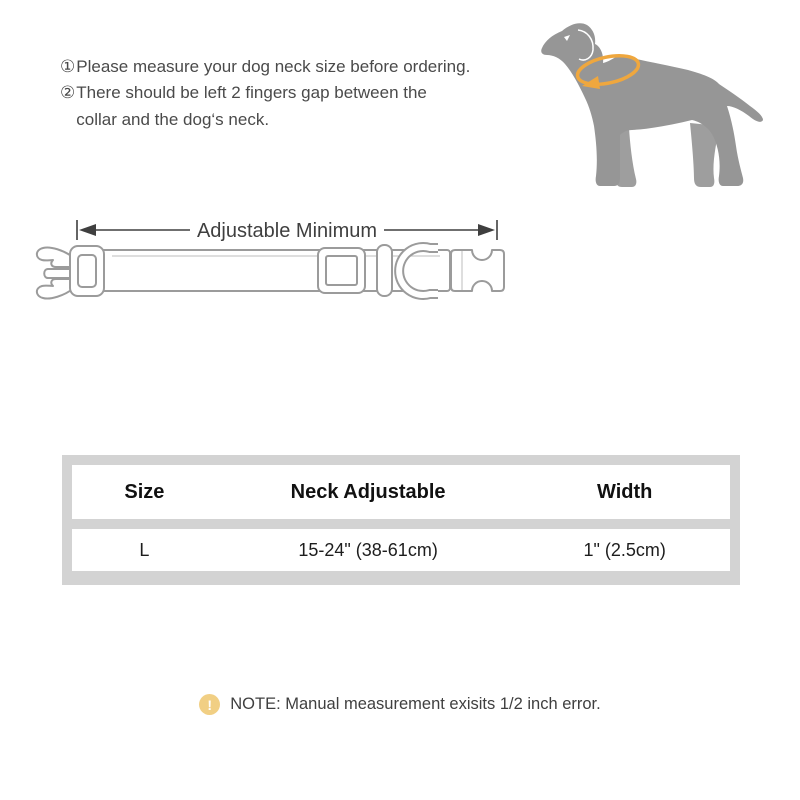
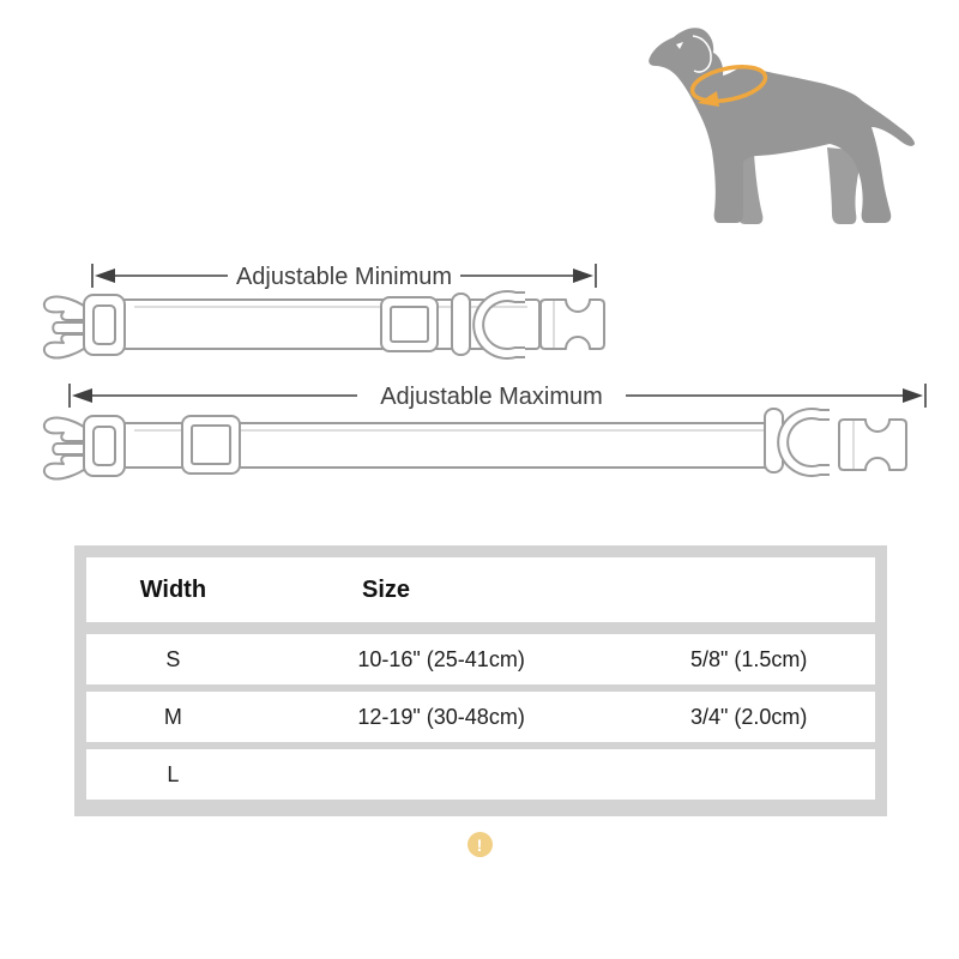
- ①
- Please measure your dog neck size before ordering.
- ②
- There should be left 2 fingers gap between the
- collar and the dog‘s neck.
  Adjustable Minimum
+ Adjustable Maximum
- Size
+ Width
- Neck Adjustable
- Width
+ Size
+ S
+ 10-16" (25-41cm)
+ 5/8" (1.5cm)
+ M
+ 12-19" (30-48cm)
+ 3/4" (2.0cm)
  L
- 15-24" (38-61cm)
- 1" (2.5cm)
  !
- NOTE: Manual measurement exisits 1/2 inch error.
